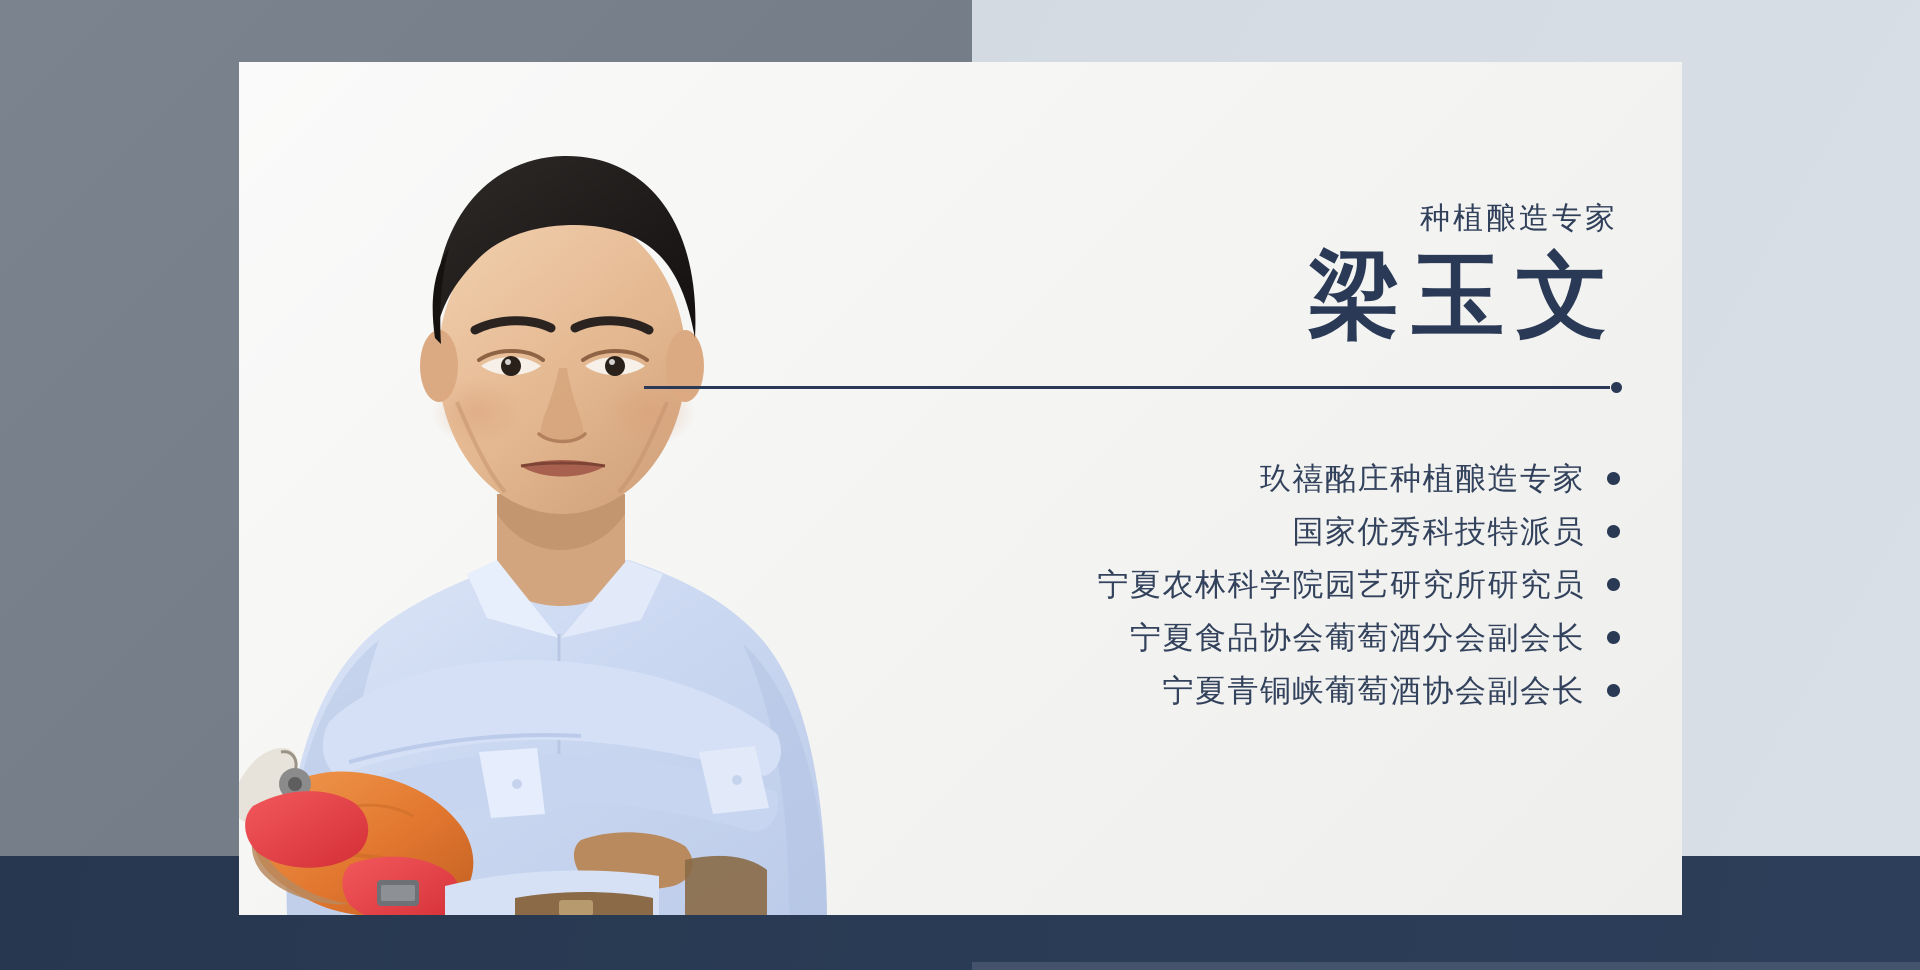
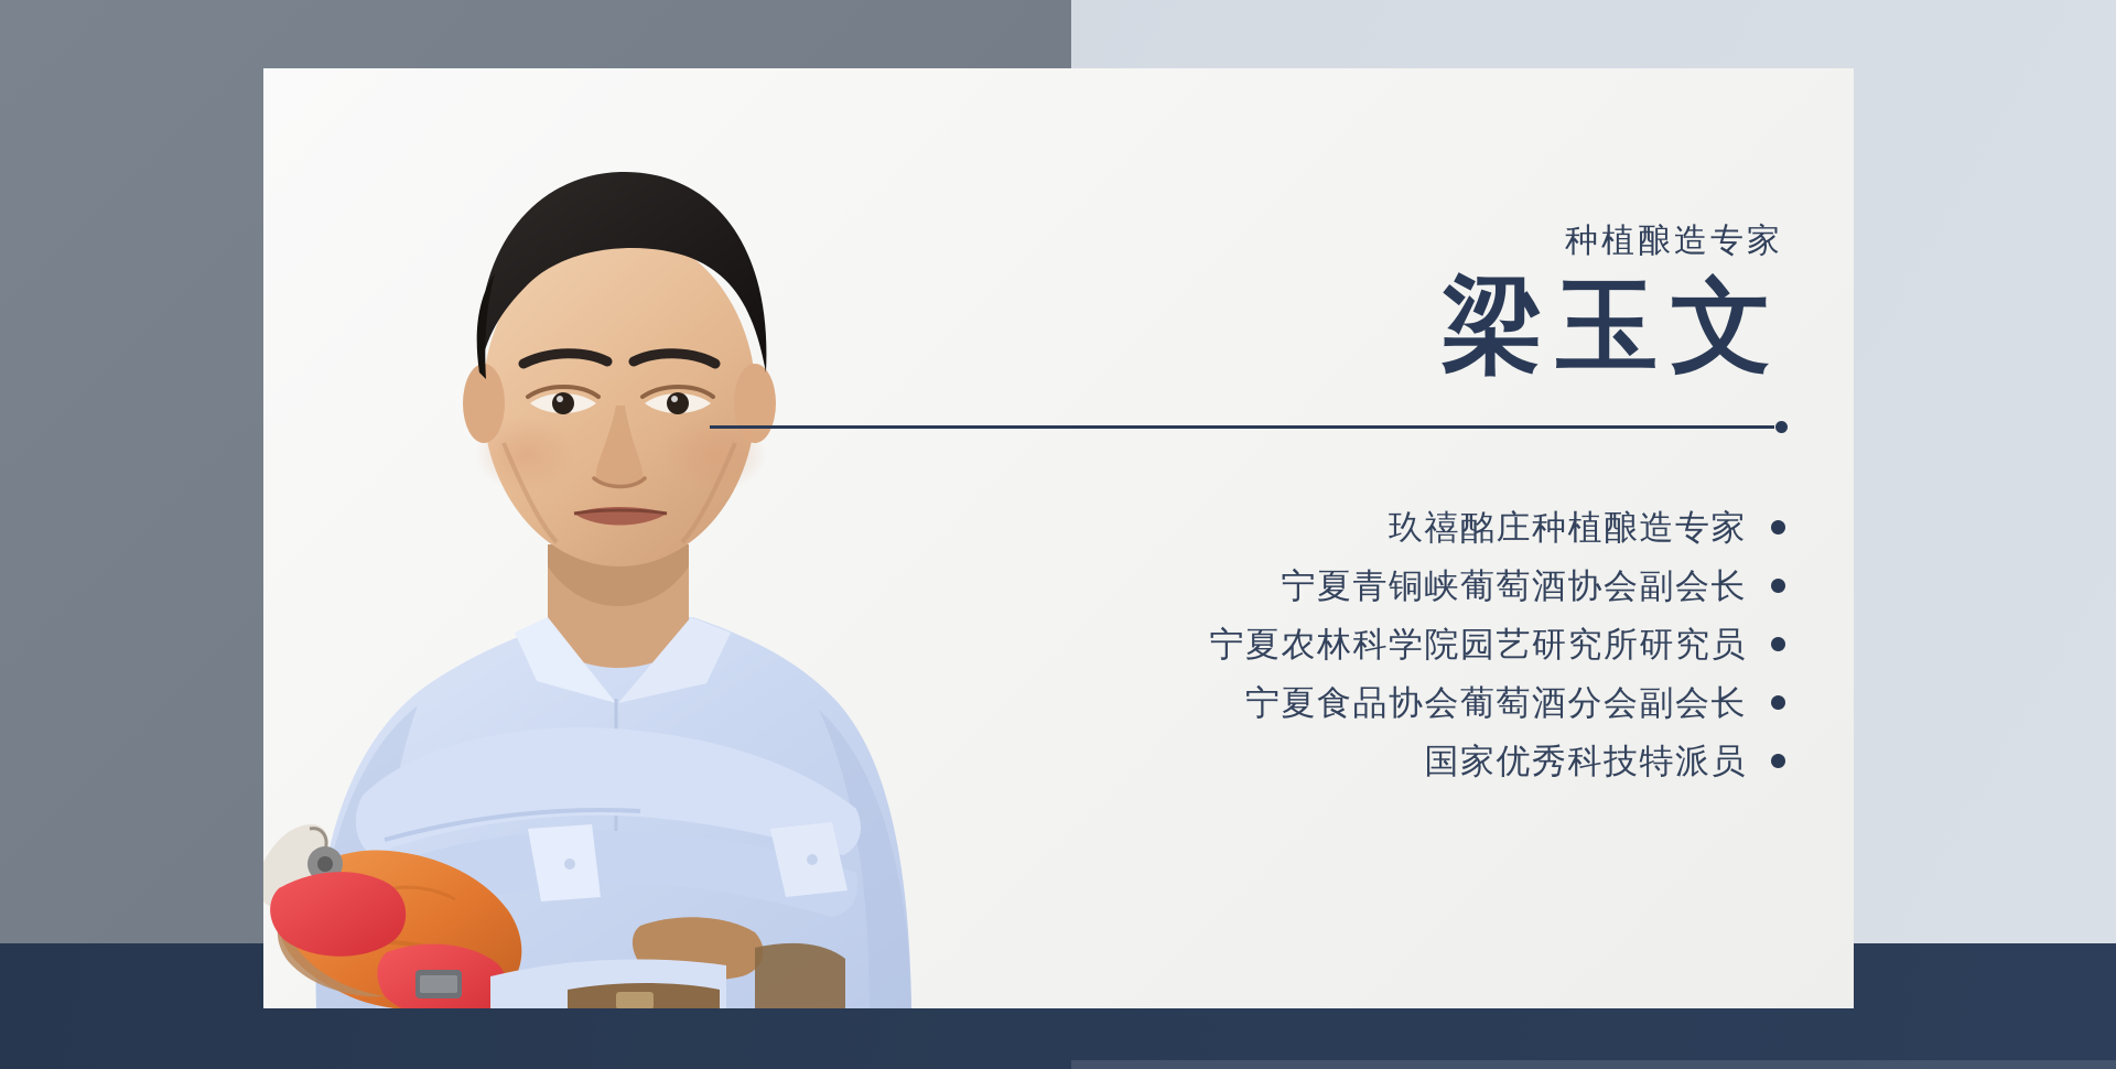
  种植酿造专家
  梁玉文
  玖禧酩庄种植酿造专家
- 国家优秀科技特派员
+ 宁夏青铜峡葡萄酒协会副会长
  宁夏农林科学院园艺研究所研究员
  宁夏食品协会葡萄酒分会副会长
- 宁夏青铜峡葡萄酒协会副会长
+ 国家优秀科技特派员
